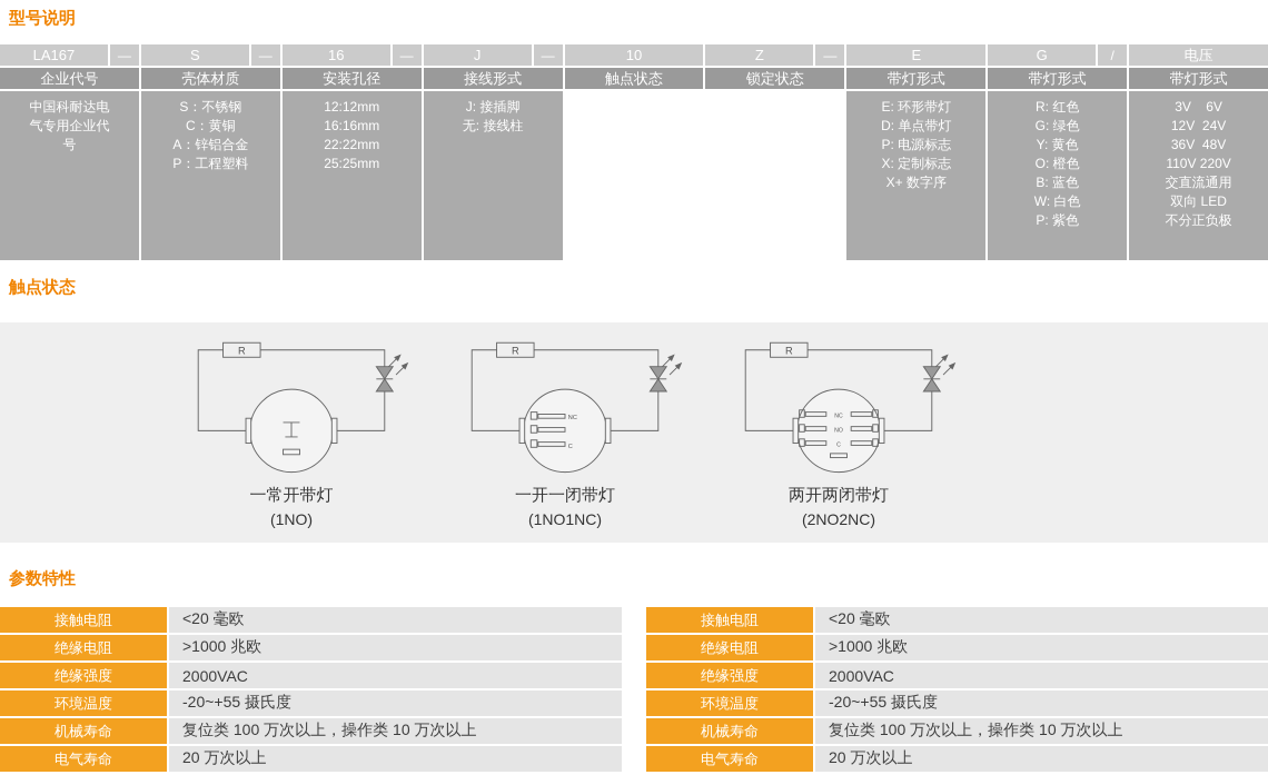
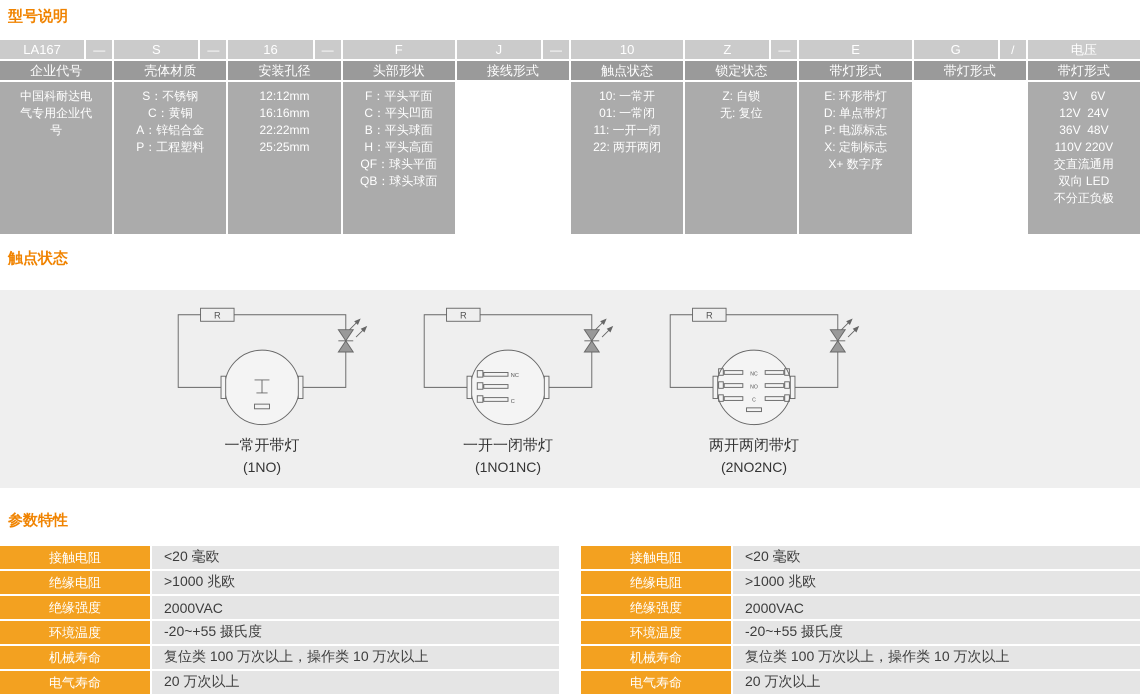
  型号说明
  LA167
  —
  企业代号
  中国科耐达电
  气专用企业代
  号
  S
  —
  壳体材质
  S：不锈钢
  C：黄铜
  A：锌铝合金
  P：工程塑料
  16
  —
  安装孔径
  12:12mm
  16:16mm
  22:22mm
  25:25mm
+ F
+ 头部形状
+ F：平头平面
+ C：平头凹面
+ B：平头球面
+ H：平头高面
+ QF：球头平面
+ QB：球头球面
  J
  —
  接线形式
- J: 接插脚
- 无: 接线柱
  10
  触点状态
+ 10: 一常开
+ 01: 一常闭
+ 11: 一开一闭
+ 22: 两开两闭
  Z
  —
  锁定状态
+ Z: 自锁
+ 无: 复位
  E
  带灯形式
  E: 环形带灯
  D: 单点带灯
  P: 电源标志
  X: 定制标志
  X+ 数字序
  G
  /
  带灯形式
- R: 红色
- G: 绿色
- Y: 黄色
- O: 橙色
- B: 蓝色
- W: 白色
- P: 紫色
  电压
  带灯形式
  3V 6V
  12V 24V
  36V 48V
  110V 220V
  交直流通用
  双向 LED
  不分正负极
  触点状态
  R
  一常开带灯
  (1NO)
  R
  一开一闭带灯
  (1NO1NC)
  R
  两开两闭带灯
  (2NO2NC)
  参数特性
  接触电阻
  <20 毫欧
  绝缘电阻
  >1000 兆欧
  绝缘强度
  2000VAC
  环境温度
  -20~+55 摄氏度
  机械寿命
  复位类 100 万次以上，操作类 10 万次以上
  电气寿命
  20 万次以上
  接触电阻
  <20 毫欧
  绝缘电阻
  >1000 兆欧
  绝缘强度
  2000VAC
  环境温度
  -20~+55 摄氏度
  机械寿命
  复位类 100 万次以上，操作类 10 万次以上
  电气寿命
  20 万次以上
